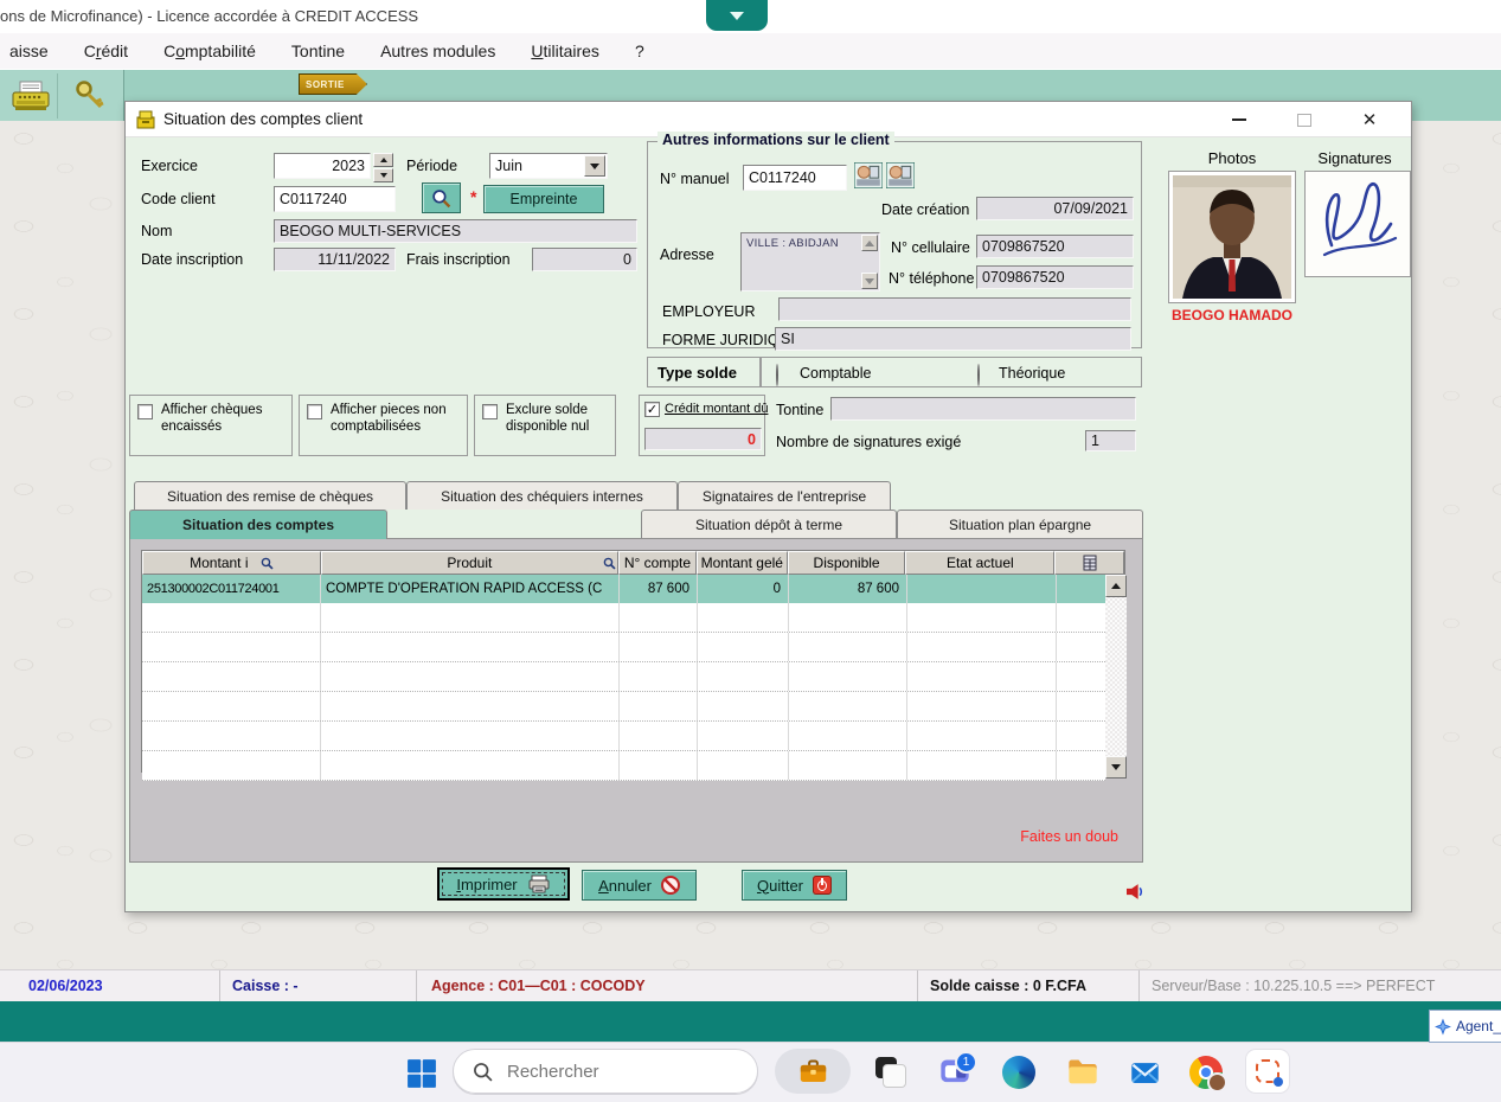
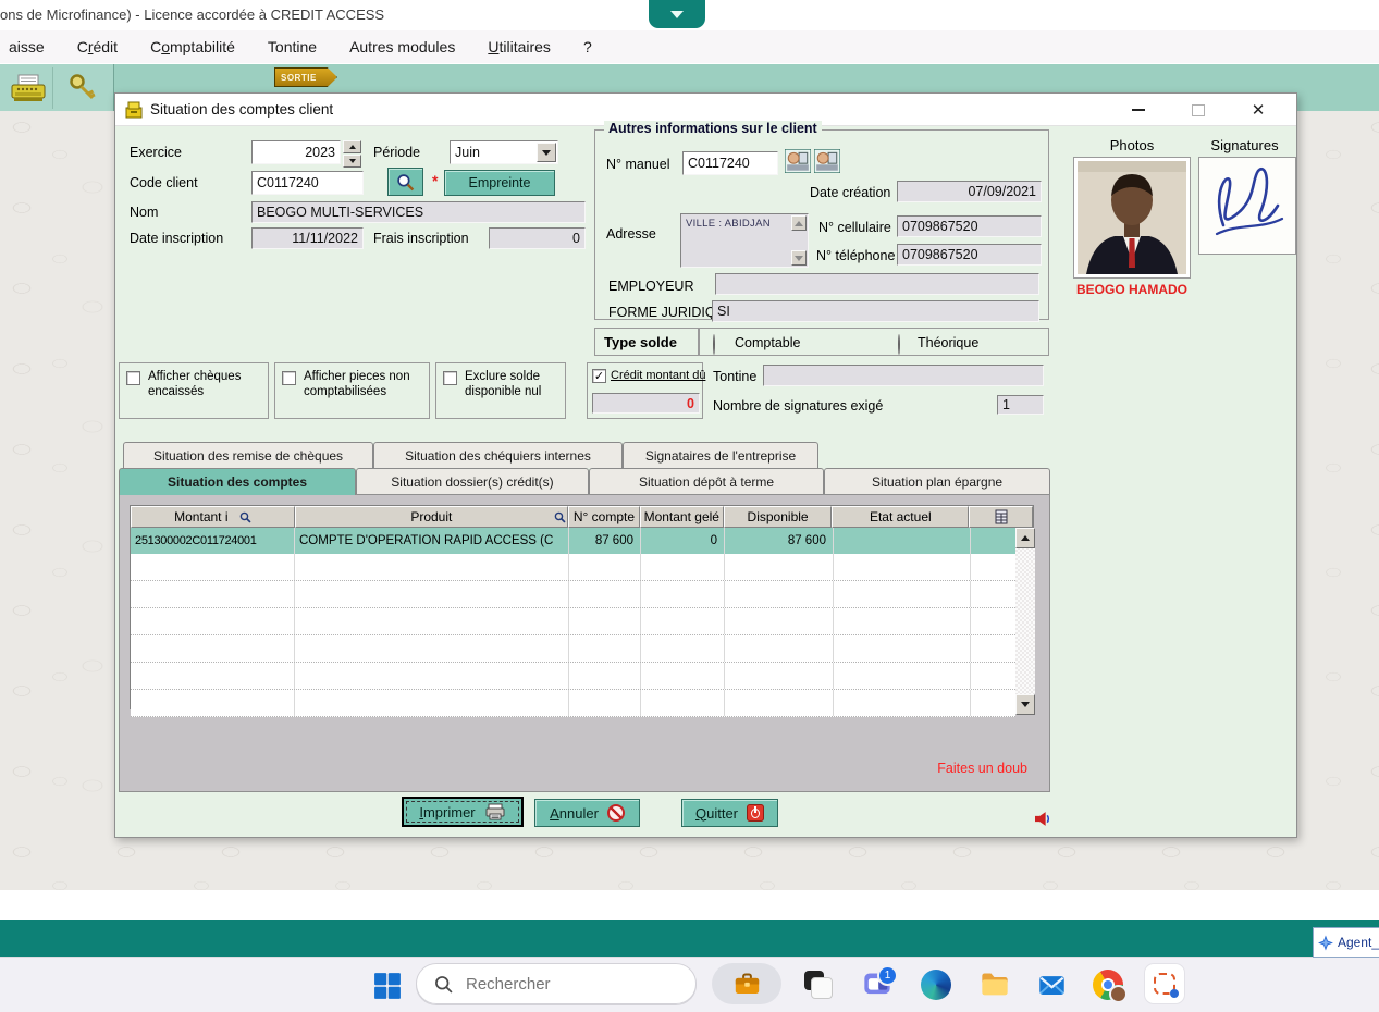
  ons de Microfinance) - Licence accordée à CREDIT ACCESS
  aisse
  Crédit
  Comptabilité
  Tontine
  Autres modules
  Utilitaires
  ?
  SORTIE
  Situation des comptes client
  ✕
  Exercice
  2023
  Période
  Juin
  Code client
  C0117240
  *
  Empreinte
  Nom
  BEOGO MULTI-SERVICES
  Date inscription
  11/11/2022
  Frais inscription
  0
  Autres informations sur le client
  N° manuel
  C0117240
  Date création
  07/09/2021
  Adresse
  VILLE : ABIDJAN
  N° cellulaire
  0709867520
  N° téléphone
  0709867520
  EMPLOYEUR
  FORME JURIDIQ
  SI
  Type solde
  Comptable
  Théorique
  Afficher chèques encaissés
  Afficher pieces non comptabilisées
  Exclure solde disponible nul
  ✓
  Crédit montant dû
  0
  Tontine
  Nombre de signatures exigé
  1
  Photos
  Signatures
  BEOGO HAMADO
  Situation des remise de chèques
  Situation des chéquiers internes
  Signataires de l'entreprise
  Situation des comptes
+ Situation dossier(s) crédit(s)
  Situation dépôt à terme
  Situation plan épargne
  Montant i
  Produit
  N° compte
  Montant gelé
  Disponible
  Etat actuel
  251300002C011724001
  COMPTE D'OPERATION RAPID ACCESS (C
  87 600
  0
  87 600
  Faites un doub
  Imprimer
  Annuler
  Quitter
- 02/06/2023
- Caisse : -
- Agence : C01—C01 : COCODY
- Solde caisse : 0 F.CFA
- Serveur/Base : 10.225.10.5 ==> PERFECT
  Agent_
  Rechercher
  1
